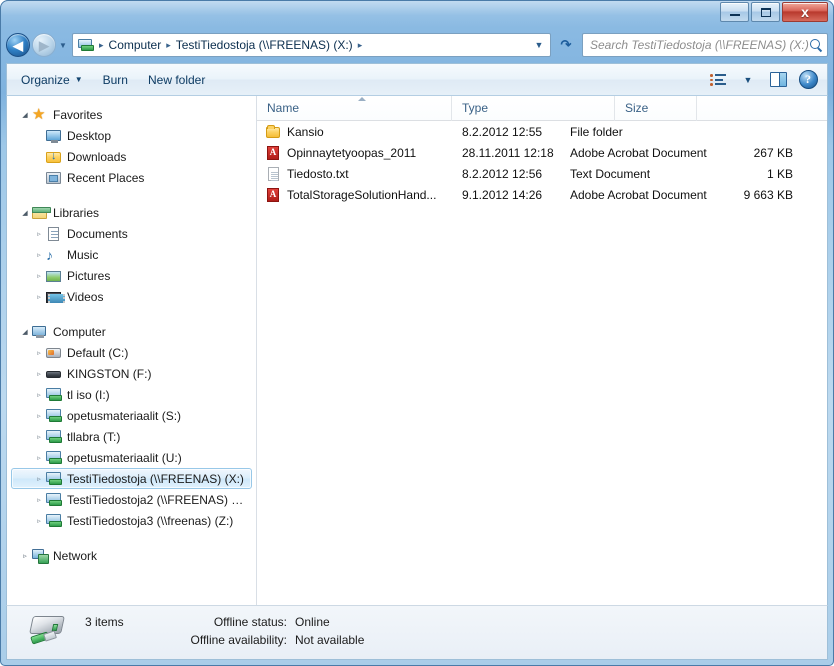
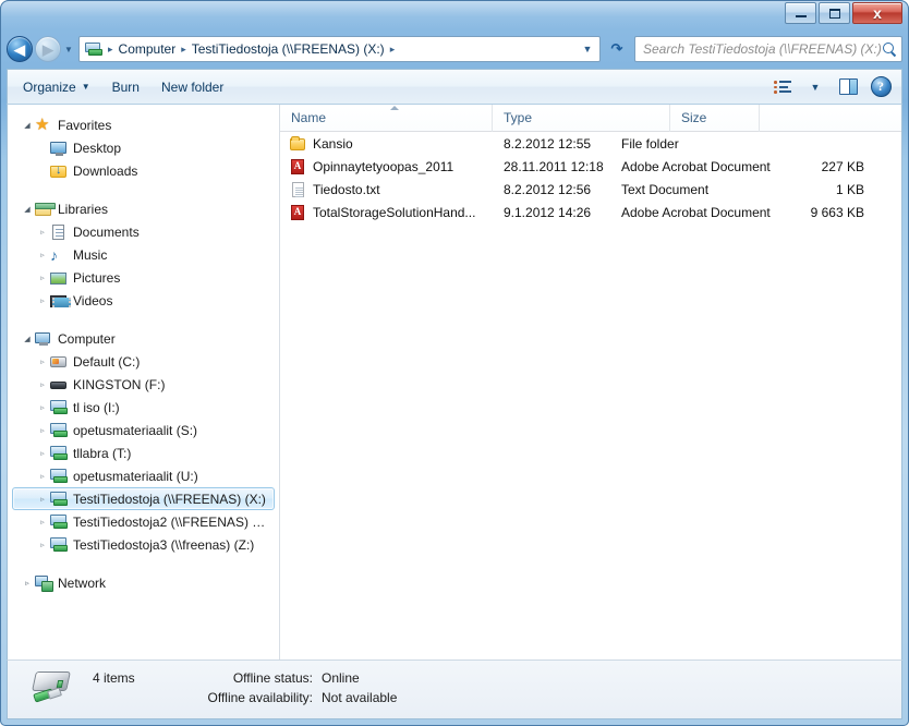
  x
  ◀
  ▶
  ▼
  ▸
  Computer
  ▸
  TestiTiedostoja (\\FREENAS) (X:)
  ▸
  ▼
  ↷
  Search TestiTiedostoja (\\FREENAS) (X:)
  Organize
  ▼
  Burn
  New folder
  ▼
  ?
  ★
  Favorites
  Desktop
  Downloads
- Recent Places
  Libraries
  Documents
  ♪
  Music
  Pictures
  Videos
  Computer
  Default (C:)
  KINGSTON (F:)
  tl iso (I:)
  opetusmateriaalit (S:)
  tllabra (T:)
  opetusmateriaalit (U:)
  TestiTiedostoja (\\FREENAS) (X:)
  TestiTiedostoja2 (\\FREENAS) (Y:
  TestiTiedostoja3 (\\freenas) (Z:)
  Network
  Name
  Type
  Size
  Kansio
  8.2.2012 12:55
  File folder
  Opinnaytetyoopas_2011
  28.11.2011 12:18
  Adobe Acrobat Document
- 267 KB
+ 227 KB
  Tiedosto.txt
  8.2.2012 12:56
  Text Document
  1 KB
  TotalStorageSolutionHand...
  9.1.2012 14:26
  Adobe Acrobat Document
  9 663 KB
- 3 items
+ 4 items
  Offline status:
  Online
  Offline availability:
  Not available
